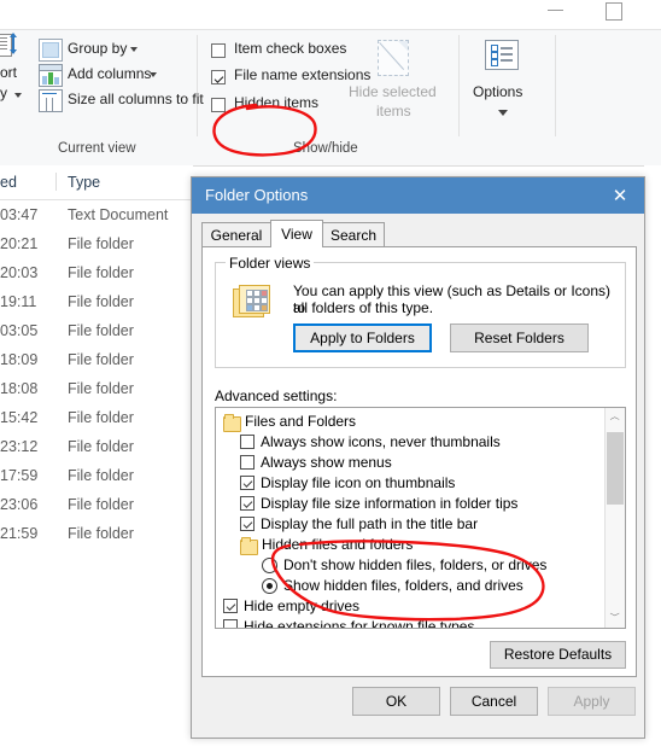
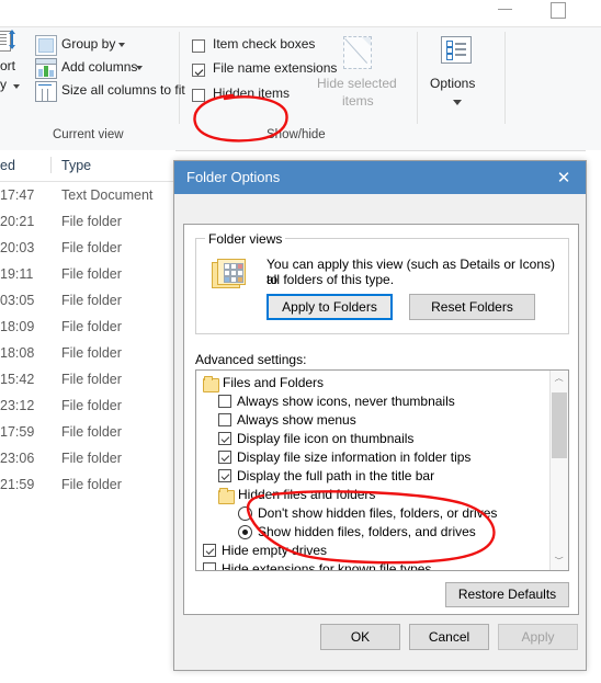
  ort
  y
  Group by
  Add columns
  Size all columns to fit
  Current view
  Item check boxes
  File name extensions
  Hidden items
  how/hide
  Hide selected
  items
  Options
  ed
  Type
- 03:47
+ 17:47
  Text Document
  20:21
  File folder
  20:03
  File folder
  19:11
  File folder
  03:05
  File folder
  18:09
  File folder
  18:08
  File folder
  15:42
  File folder
  23:12
  File folder
  17:59
  File folder
  23:06
  File folder
  21:59
  File folder
  Folder Options
  ✕
- General
- View
- Search
  Folder views
  You can apply this view (such as Details or Icons) to
  all folders of this type.
  Apply to Folders
  Reset Folders
  Advanced settings:
  Files and Folders
  Always show icons, never thumbnails
  Always show menus
  Display file icon on thumbnails
  Display file size information in folder tips
  Display the full path in the title bar
  Hiddeiles and folders
  Don't show hidden files, folders, or dries
  how hidden files, folders, and drives
  Hide empty drives
  Hide extensions for known file types
  ︿
  ﹀
  Restore Defaults
  OK
  Cancel
  Apply
